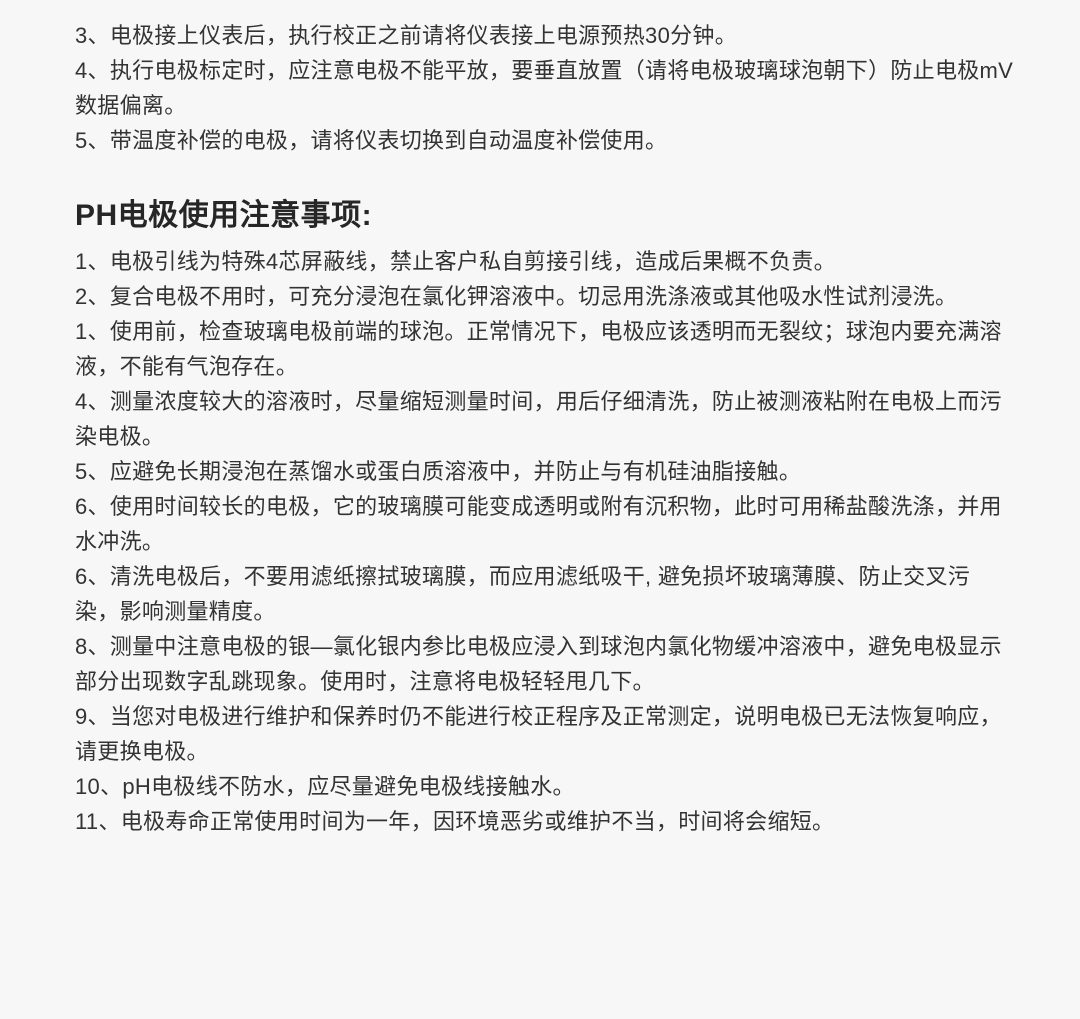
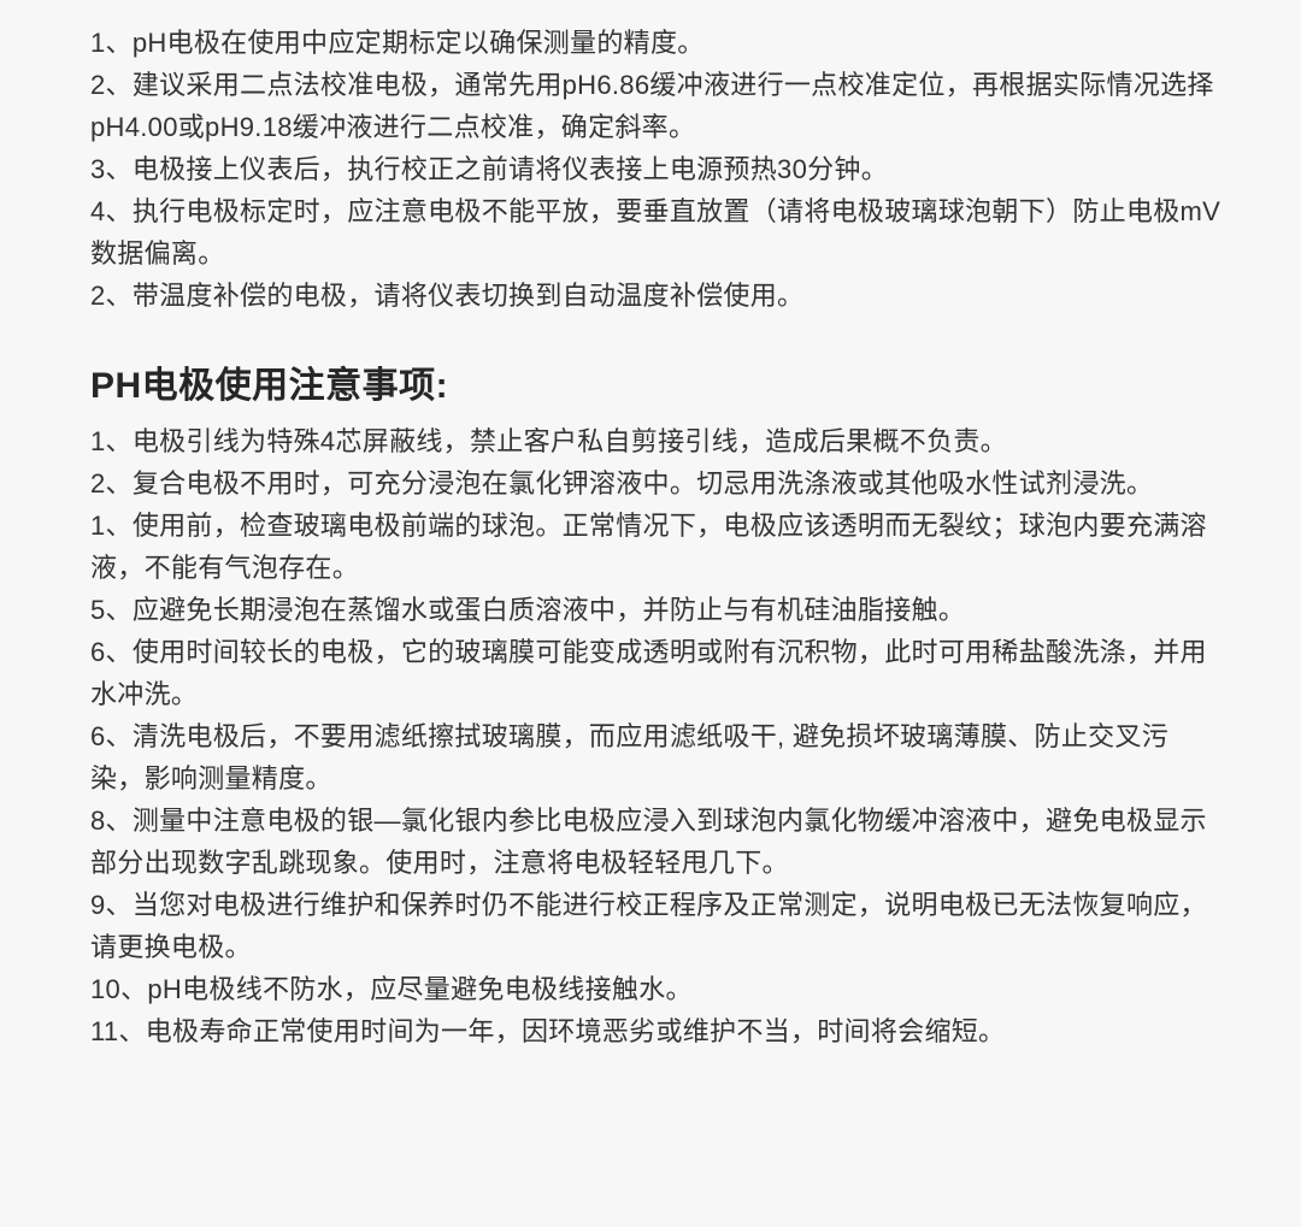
+ 1、pH电极在使用中应定期标定以确保测量的精度。
+ 2、建议采用二点法校准电极，通常先用pH6.86缓冲液进行一点校准定位，再根据实际情况选择pH4.00或pH9.18缓冲液进行二点校准，确定斜率。
  3、电极接上仪表后，执行校正之前请将仪表接上电源预热30分钟。
  4、执行电极标定时，应注意电极不能平放，要垂直放置（请将电极玻璃球泡朝下）防止电极mV数据偏离。
- 5、带温度补偿的电极，请将仪表切换到自动温度补偿使用。
+ 2、带温度补偿的电极，请将仪表切换到自动温度补偿使用。
  PH电极使用注意事项:
  1、电极引线为特殊4芯屏蔽线，禁止客户私自剪接引线，造成后果概不负责。
  2、复合电极不用时，可充分浸泡在氯化钾溶液中。切忌用洗涤液或其他吸水性试剂浸洗。
  1、使用前，检查玻璃电极前端的球泡。正常情况下，电极应该透明而无裂纹；球泡内要充满溶液，不能有气泡存在。
- 4、测量浓度较大的溶液时，尽量缩短测量时间，用后仔细清洗，防止被测液粘附在电极上而污染电极。
  5、应避免长期浸泡在蒸馏水或蛋白质溶液中，并防止与有机硅油脂接触。
  6、使用时间较长的电极，它的玻璃膜可能变成透明或附有沉积物，此时可用稀盐酸洗涤，并用水冲洗。
  6、清洗电极后，不要用滤纸擦拭玻璃膜，而应用滤纸吸干, 避免损坏玻璃薄膜、防止交叉污染，影响测量精度。
  8、测量中注意电极的银—氯化银内参比电极应浸入到球泡内氯化物缓冲溶液中，避免电极显示部分出现数字乱跳现象。使用时，注意将电极轻轻甩几下。
  9、当您对电极进行维护和保养时仍不能进行校正程序及正常测定，说明电极已无法恢复响应，请更换电极。
  10、pH电极线不防水，应尽量避免电极线接触水。
  11、电极寿命正常使用时间为一年，因环境恶劣或维护不当，时间将会缩短。
